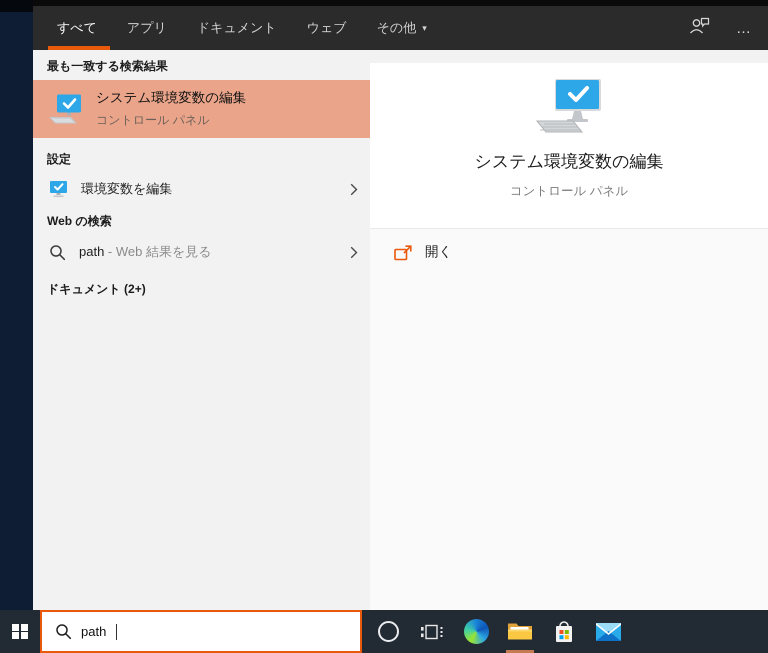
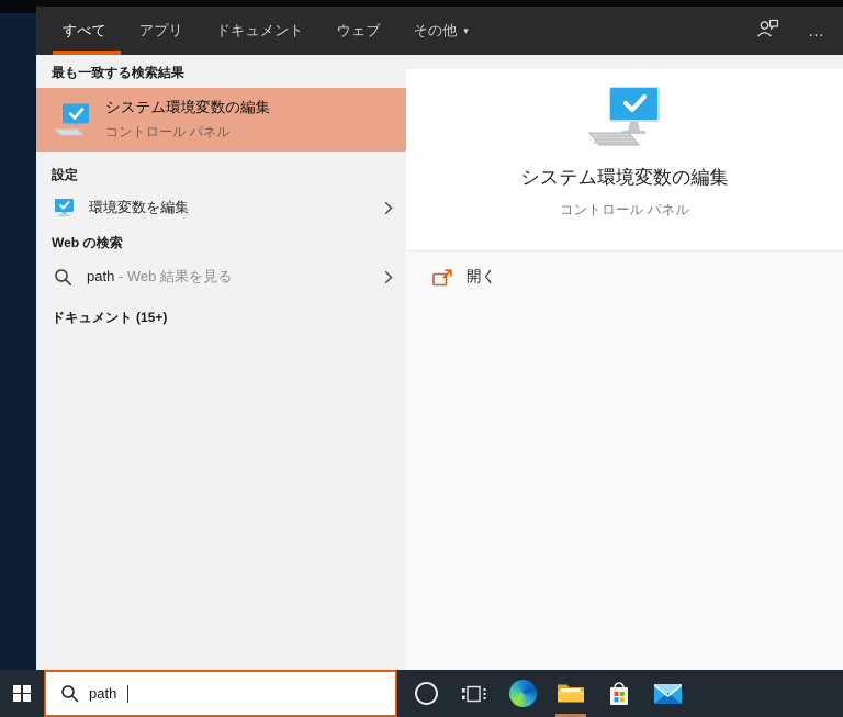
  すべて
  アプリ
  ドキュメント
  ウェブ
  その他
  ▾
  …
  最も一致する検索結果
  システム環境変数の編集
  コントロール パネル
  設定
  環境変数を編集
  Web の検索
  path - Web 結果を見る
- ドキュメント (2+)
+ ドキュメント (15+)
  システム環境変数の編集
  コントロール パネル
  開く
  path
